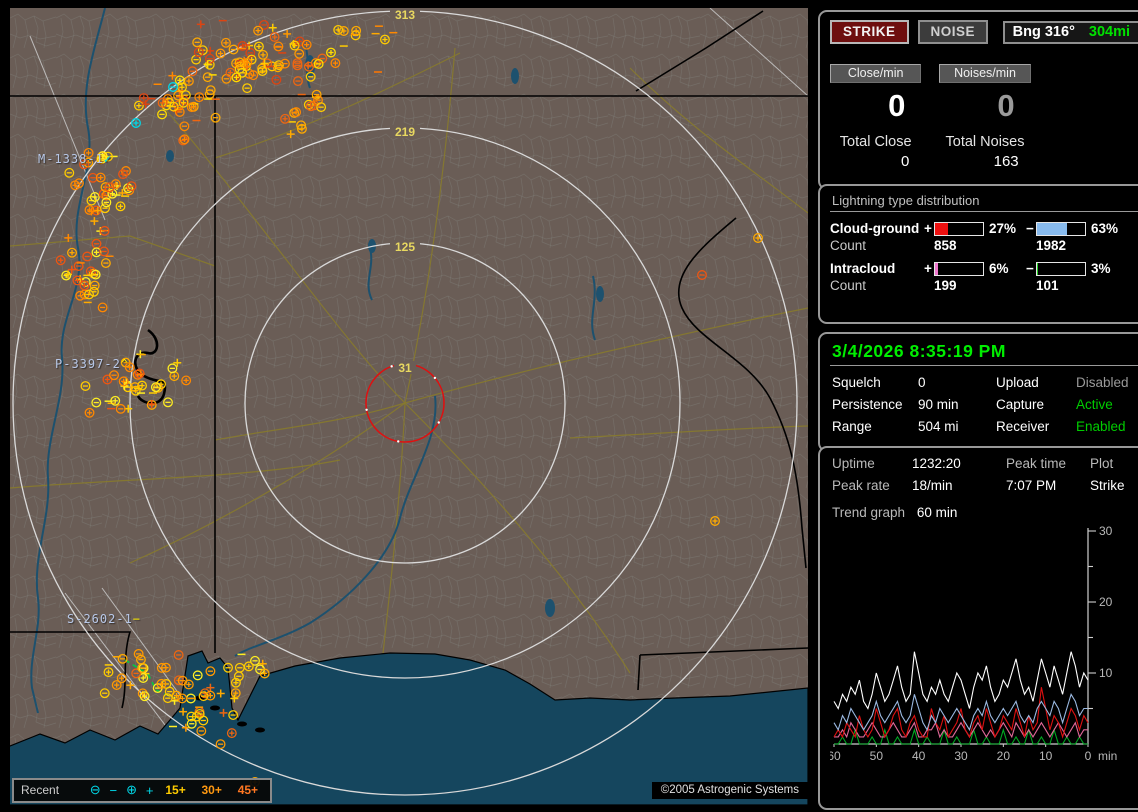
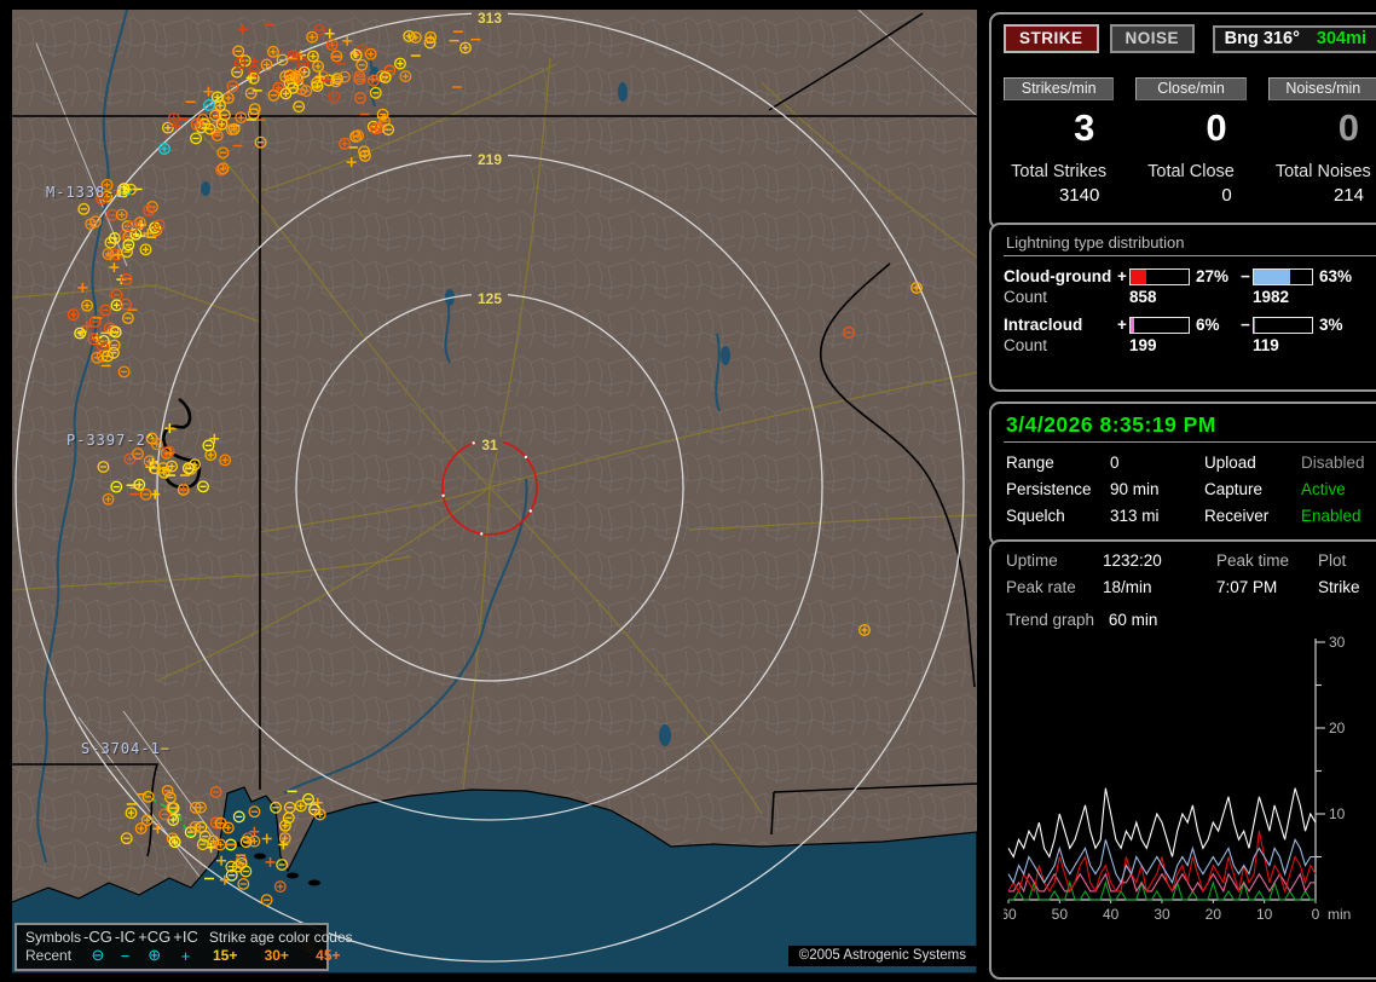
  313
  219
  125
  31
  M-1338-1✓
  P-3397-2^
- S-2602-1−
+ S-3704-1−
+ Symbols	-CG	-IC	+CG	+IC	Strike age color codes
  Recent	⊖	−	⊕	+	15+	30+	45+
  ©2005 Astrogenic Systems
  STRIKE
  NOISE
  Bng 316° 304mi
+ Strikes/min
+ 3
+ Total Strikes
+ 3140
  Close/min
  0
  Total Close
  0
  Noises/min
  0
  Total Noises
- 163
+ 214
  Lightning type distribution
  Cloud-ground
  +
  27%
  −
  63%
  Count
  858
  1982
  Intracloud
  +
  6%
  −
  3%
  Count
  199
- 101
+ 119
  3/4/2026 8:35:19 PM
- Squelch
+ Range
  0
  Upload
  Disabled
  Persistence
  90 min
  Capture
  Active
- Range
+ Squelch
- 504 mi
+ 313 mi
  Receiver
  Enabled
  Uptime
  1232:20
  Peak time
  Plot
  Peak rate
  18/min
  7:07 PM
  Strike
  Trend graph 60 min
  10
  20
  30
  60
  50
  40
  30
  20
  10
  0
  min
